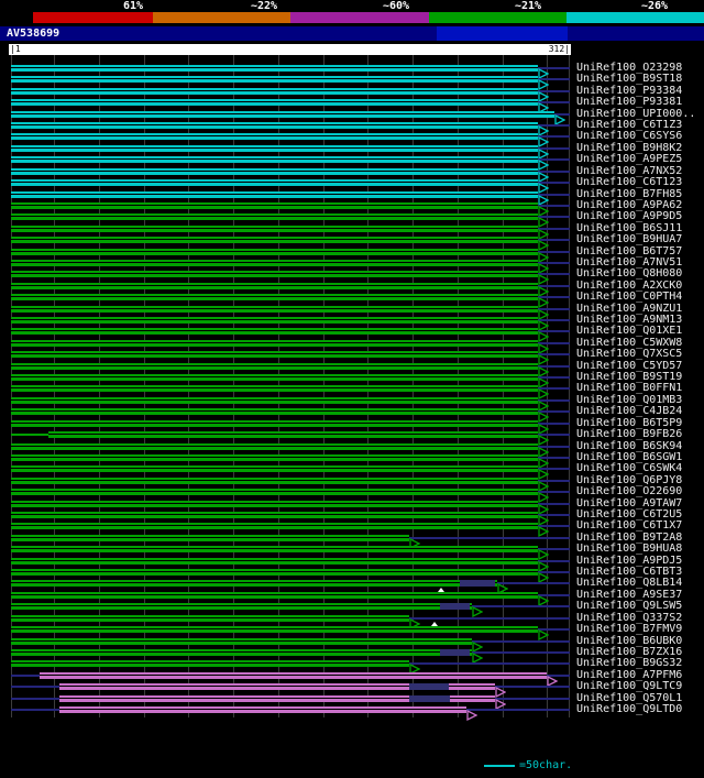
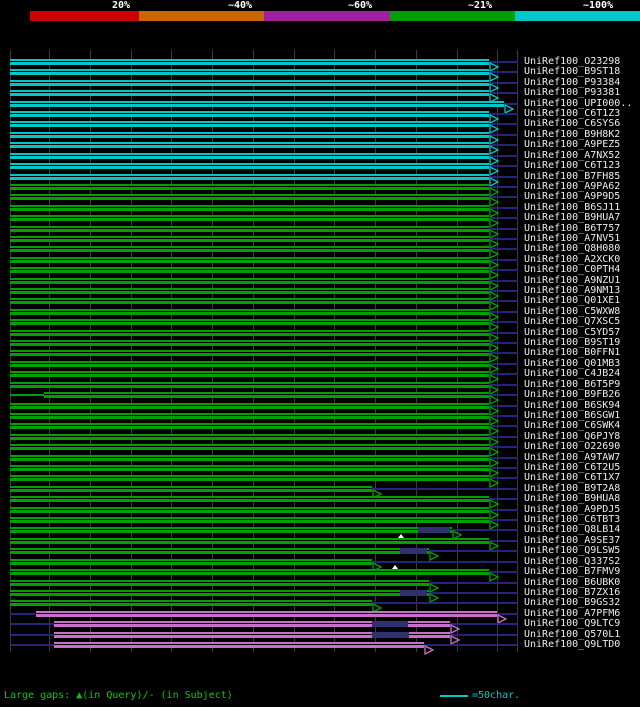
- 61%
+ 20%
- ~22%
+ ~40%
  ~60%
  ~21%
- ~26%
+ ~100%
- AV538699
- |1
- 312|
  UniRef100_O23298
  UniRef100_B9ST18
  UniRef100_P93384
  UniRef100_P93381
  UniRef100_UPI000..
  UniRef100_C6T1Z3
  UniRef100_C6SYS6
  UniRef100_B9H8K2
  UniRef100_A9PEZ5
  UniRef100_A7NX52
  UniRef100_C6T123
  UniRef100_B7FH85
  UniRef100_A9PA62
  UniRef100_A9P9D5
  UniRef100_B6SJ11
  UniRef100_B9HUA7
  UniRef100_B6T757
  UniRef100_A7NV51
  UniRef100_Q8H080
  UniRef100_A2XCK0
  UniRef100_C0PTH4
  UniRef100_A9NZU1
  UniRef100_A9NM13
  UniRef100_Q01XE1
  UniRef100_C5WXW8
  UniRef100_Q7XSC5
  UniRef100_C5YD57
  UniRef100_B9ST19
  UniRef100_B0FFN1
  UniRef100_Q01MB3
  UniRef100_C4JB24
  UniRef100_B6T5P9
  UniRef100_B9FB26
  UniRef100_B6SK94
  UniRef100_B6SGW1
  UniRef100_C6SWK4
  UniRef100_Q6PJY8
  UniRef100_O22690
  UniRef100_A9TAW7
  UniRef100_C6T2U5
  UniRef100_C6T1X7
  UniRef100_B9T2A8
  UniRef100_B9HUA8
  UniRef100_A9PDJ5
  UniRef100_C6TBT3
  UniRef100_Q8LB14
  UniRef100_A9SE37
  UniRef100_Q9LSW5
  UniRef100_Q337S2
  UniRef100_B7FMV9
  UniRef100_B6UBK0
  UniRef100_B7ZX16
  UniRef100_B9GS32
  UniRef100_A7PFM6
  UniRef100_Q9LTC9
  UniRef100_Q570L1
  UniRef100_Q9LTD0
+ Large gaps: ▲(in Query)/- (in Subject)
  =50char.
